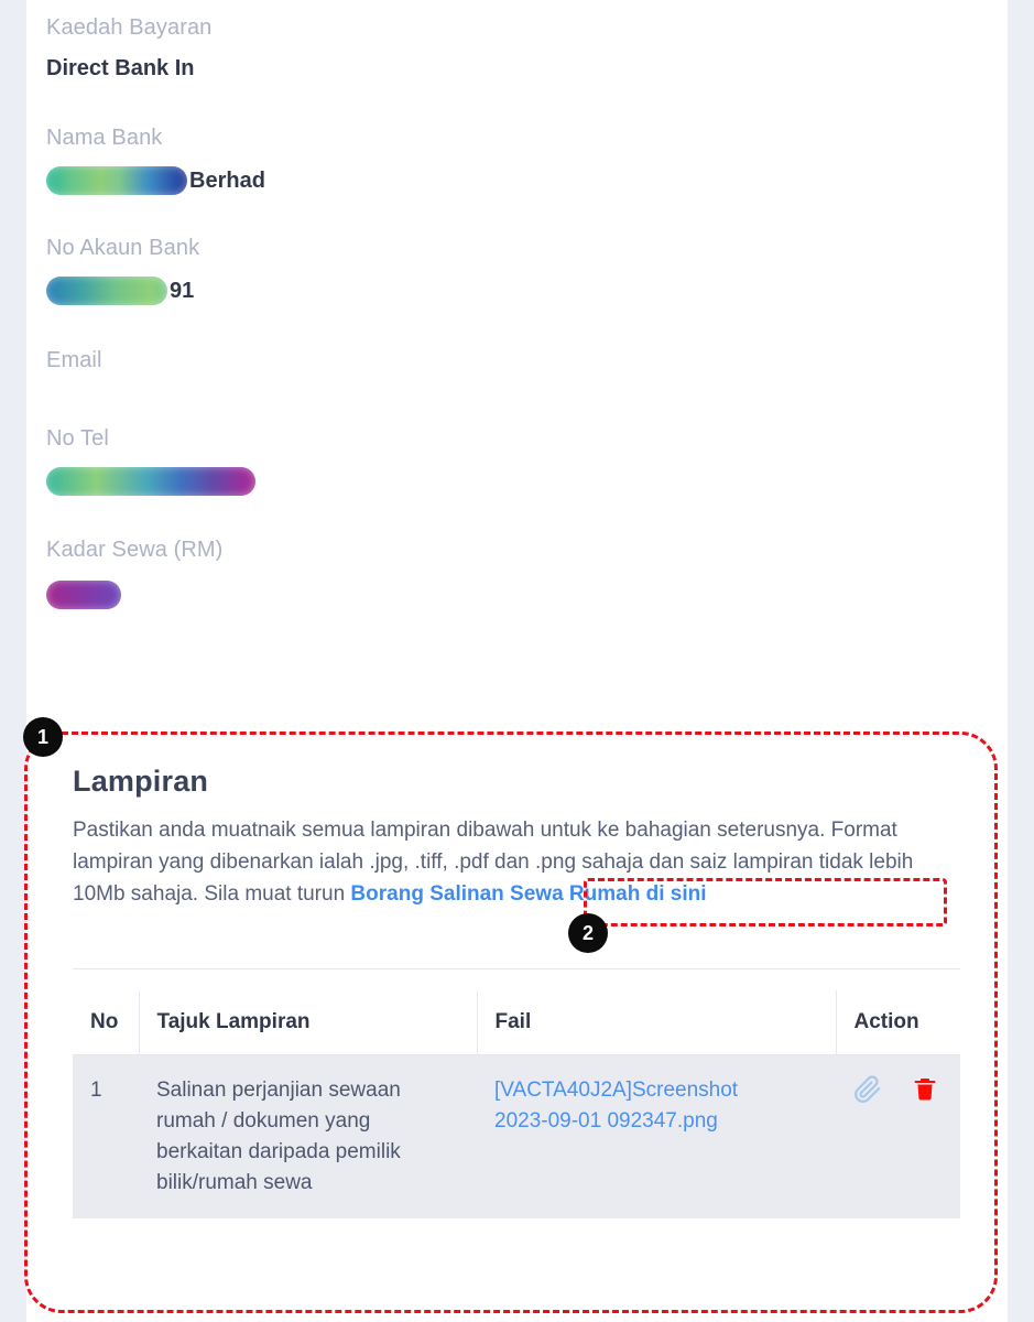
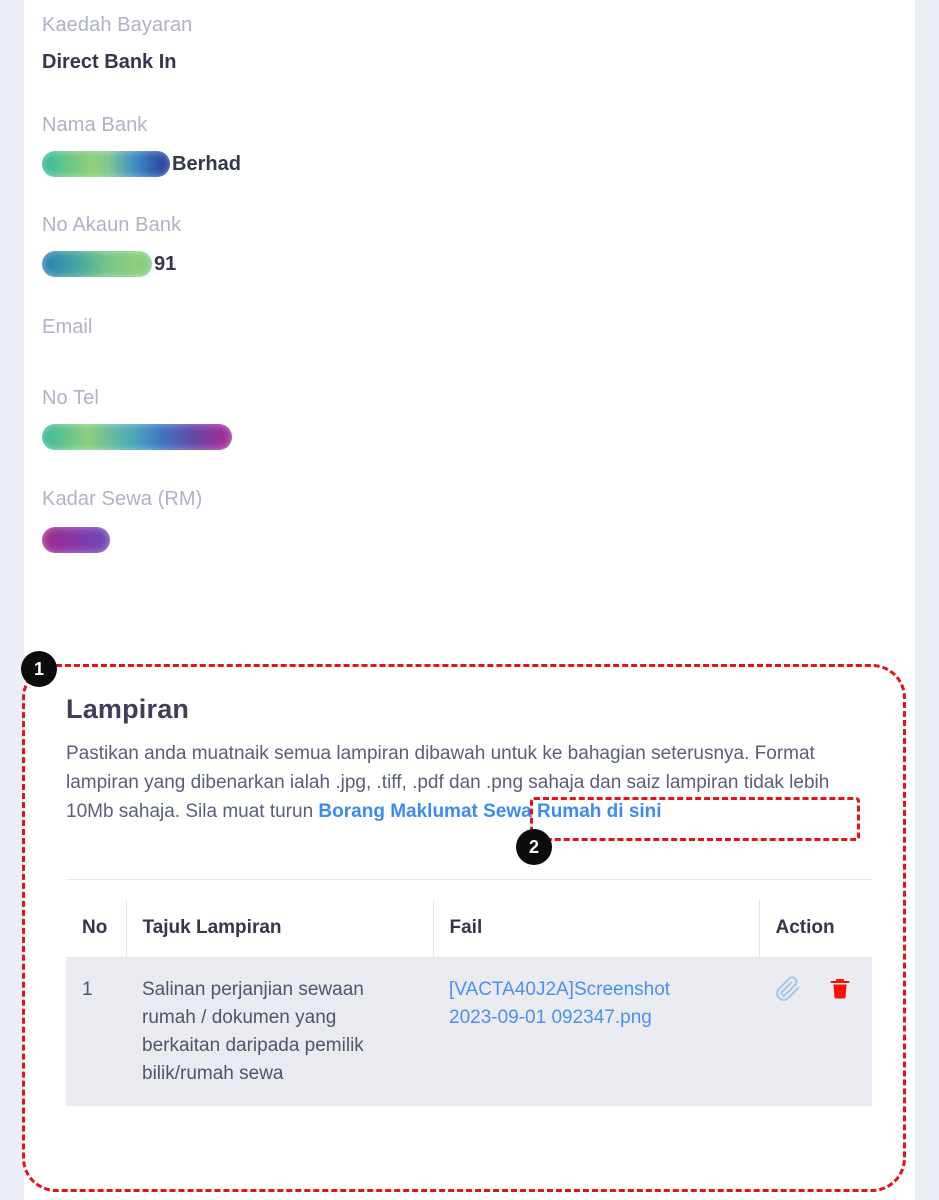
  Kaedah Bayaran
  Direct Bank In
  Nama Bank
  Berhad
  No Akaun Bank
  91
  Email
  No Tel
  Kadar Sewa (RM)
  Lampiran
- Pastikan anda muatnaik semua lampiran dibawah untuk ke bahagian seterusnya. Format lampiran yang dibenarkan ialah .jpg, .tiff, .pdf dan .png sahaja dan saiz lampiran tidak lebih 10Mb sahaja. Sila muat turun Borang Salinan Sewa Rumah di sini
+ Pastikan anda muatnaik semua lampiran dibawah untuk ke bahagian seterusnya. Format lampiran yang dibenarkan ialah .jpg, .tiff, .pdf dan .png sahaja dan saiz lampiran tidak lebih 10Mb sahaja. Sila muat turun Borang Maklumat Sewa Rumah di sini
  No	Tajuk Lampiran	Fail	Action
  1	Salinan perjanjian sewaan rumah / dokumen yang berkaitan daripada pemilik bilik/rumah sewa	[VACTA40J2A]Screenshot 2023-09-01 092347.png
  1
  2
